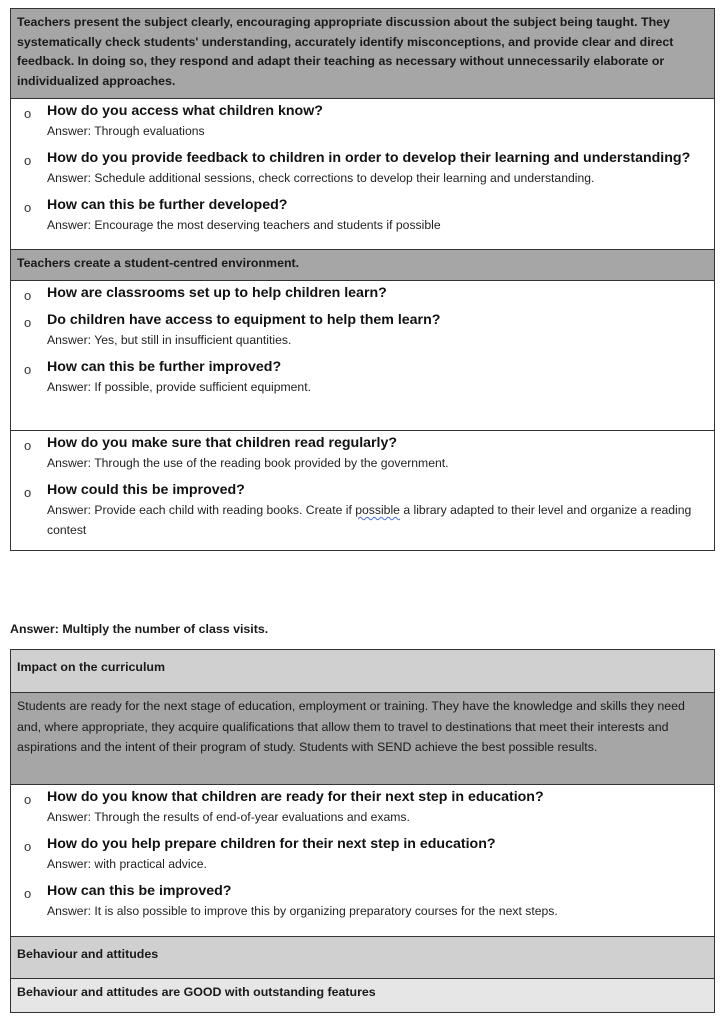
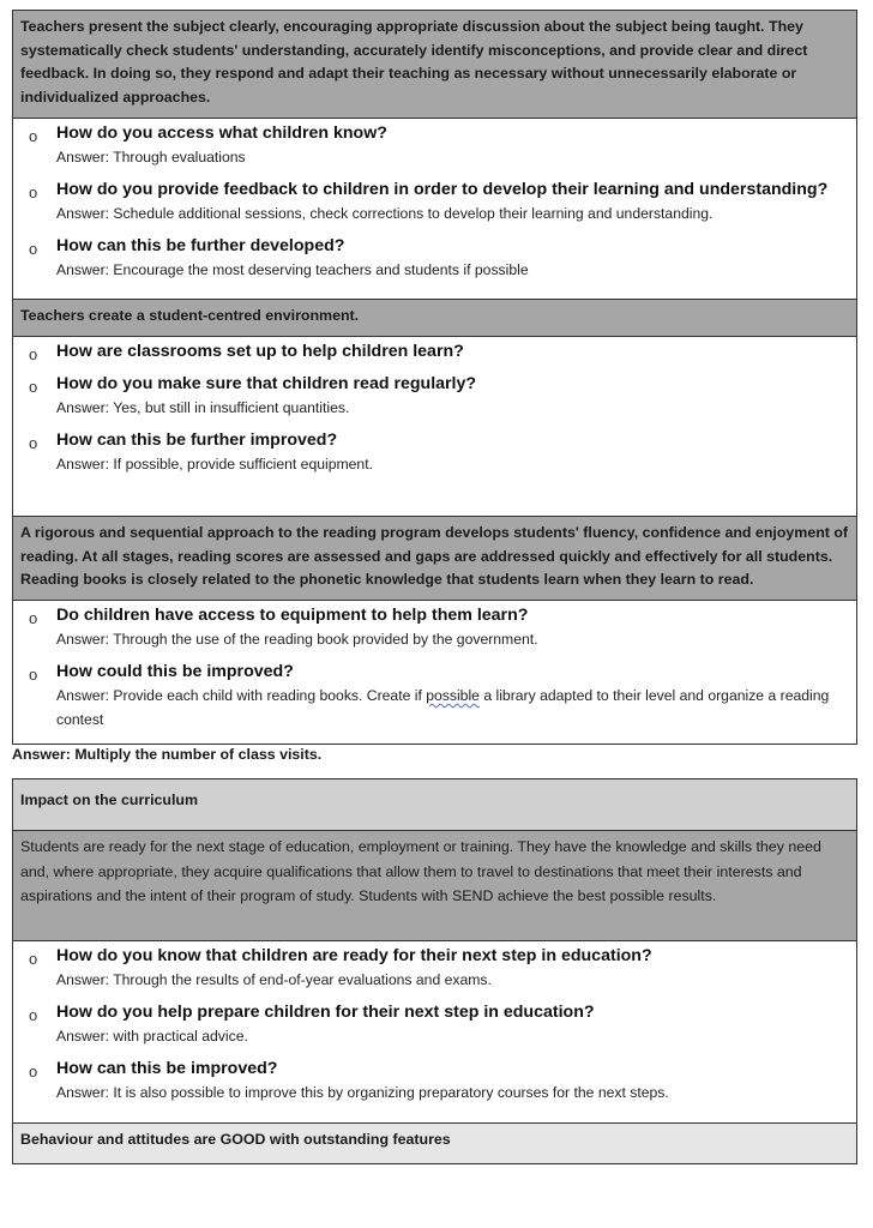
  Teachers present the subject clearly, encouraging appropriate discussion about the subject being taught. They systematically check students' understanding, accurately identify misconceptions, and provide clear and direct feedback. In doing so, they respond and adapt their teaching as necessary without unnecessarily elaborate or individualized approaches.
  o
  How do you access what children know?
  Answer: Through evaluations
  o
  How do you provide feedback to children in order to develop their learning and understanding?
  Answer: Schedule additional sessions, check corrections to develop their learning and understanding.
  o
  How can this be further developed?
  Answer: Encourage the most deserving teachers and students if possible
  Teachers create a student-centred environment.
  o
  How are classrooms set up to help children learn?
  o
- Do children have access to equipment to help them learn?
+ How do you make sure that children read regularly?
  Answer: Yes, but still in insufficient quantities.
  o
  How can this be further improved?
  Answer: If possible, provide sufficient equipment.
+ A rigorous and sequential approach to the reading program develops students' fluency, confidence and enjoyment of reading. At all stages, reading scores are assessed and gaps are addressed quickly and effectively for all students. Reading books is closely related to the phonetic knowledge that students learn when they learn to read.
  o
- How do you make sure that children read regularly?
+ Do children have access to equipment to help them learn?
  Answer: Through the use of the reading book provided by the government.
  o
  How could this be improved?
  Answer: Provide each child with reading books. Create if possible a library adapted to their level and organize a reading contest
  Answer: Multiply the number of class visits.
  Impact on the curriculum
  Students are ready for the next stage of education, employment or training. They have the knowledge and skills they need and, where appropriate, they acquire qualifications that allow them to travel to destinations that meet their interests and aspirations and the intent of their program of study. Students with SEND achieve the best possible results.
  o
  How do you know that children are ready for their next step in education?
  Answer: Through the results of end-of-year evaluations and exams.
  o
  How do you help prepare children for their next step in education?
  Answer: with practical advice.
  o
  How can this be improved?
  Answer: It is also possible to improve this by organizing preparatory courses for the next steps.
- Behaviour and attitudes
  Behaviour and attitudes are GOOD with outstanding features
